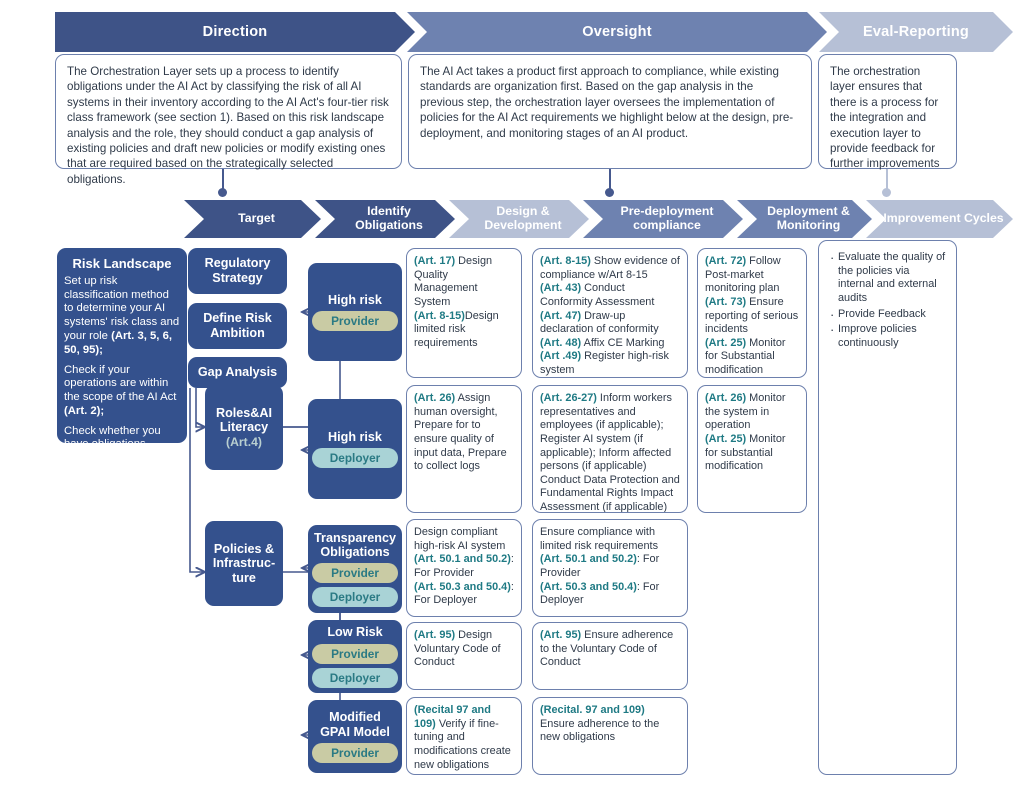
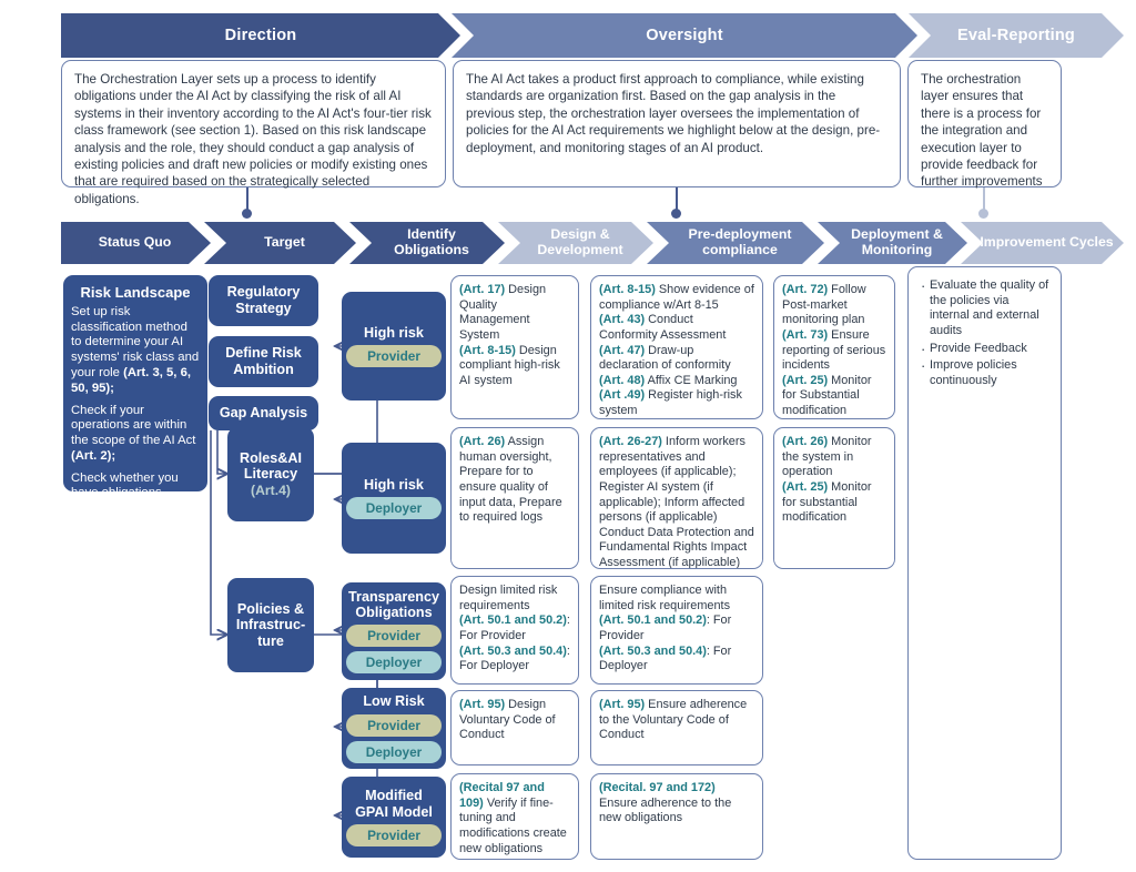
  Direction
  Oversight
  Eval-Reporting
  The Orchestration Layer sets up a process to identify obligations under the AI Act by classifying the risk of all AI systems in their inventory according to the AI Act's four-tier risk class framework (see section 1). Based on this risk landscape analysis and the role, they should conduct a gap analysis of existing policies and draft new policies or modify existing ones that are required based on the strategically selected obligations.
  The AI Act takes a product first approach to compliance, while existing standards are organization first. Based on the gap analysis in the previous step, the orchestration layer oversees the implementation of policies for the AI Act requirements we highlight below at the design, pre-deployment, and monitoring stages of an AI product.
  The orchestration layer ensures that there is a process for the integration and execution layer to provide feedback for further improvements
+ Status Quo
  Target
  Identify
  Obligations
  Design &
  Development
  Pre-deployment
  compliance
  Deployment &
  Monitoring
  mprovement Cycles
  Risk Landscape
  Set up risk classification method to determine your AI systems' risk class and your role (Art. 3, 5, 6, 50, 95);
  Check if your operations are within the scope of the AI Act (Art. 2);
  Regulatory Strategy
  Define Risk Ambition
  Gap Analysis
  Roles&AI Literacy
  (Art.4)
  Policies & Infrastruc-ture
  High risk
  Provider
  High risk
  Deployer
  Transparency Obligations
  Provider
  Deployer
  Low Risk
  Provider
  Deployer
  Modified GPAI Model
  Provider
  (Art. 17) Design Quality Management System
- (Art. 8-15)Design limited risk requirements
+ (Art. 8-15) Design compliant high-risk AI system
- (Art. 26) Assign human oversight, Prepare for to ensure quality of input data, Prepare to collect logs
+ (Art. 26) Assign human oversight, Prepare for to ensure quality of input data, Prepare to required logs
- Design compliant high-risk AI system
+ Design limited risk requirements
  (Art. 50.1 and 50.2): For Provider
  (Art. 50.3 and 50.4): For Deployer
  (Art. 95) Design Voluntary Code of Conduct
  (Recital 97 and 109) Verify if fine-tuning and modifications create new obligations
  (Art. 8-15) Show evidence of compliance w/Art 8-15
  (Art. 43) Conduct Conformity Assessment
  (Art. 47) Draw-up declaration of conformity
  (Art. 48) Affix CE Marking
  (Art .49) Register high-risk system
  (Art. 26-27) Inform workers representatives and employees (if applicable); Register AI system (if applicable); Inform affected persons (if applicable) Conduct Data Protection and Fundamental Rights Impact Assessment (if applicable)
  Ensure compliance with limited risk requirements
  (Art. 50.1 and 50.2): For Provider
  (Art. 50.3 and 50.4): For Deployer
  (Art. 95) Ensure adherence to the Voluntary Code of Conduct
- (Recital. 97 and 109) Ensure adherence to the new obligations
+ (Recital. 97 and 172) Ensure adherence to the new obligations
  (Art. 72) Follow Post-market monitoring plan
  (Art. 73) Ensure reporting of serious incidents
  (Art. 25) Monitor for Substantial modification
  (Art. 26) Monitor the system in operation
  (Art. 25) Monitor for substantial modification
  Evaluate the quality of the policies via internal and external audits
  Provide Feedback
  Improve policies continuously
